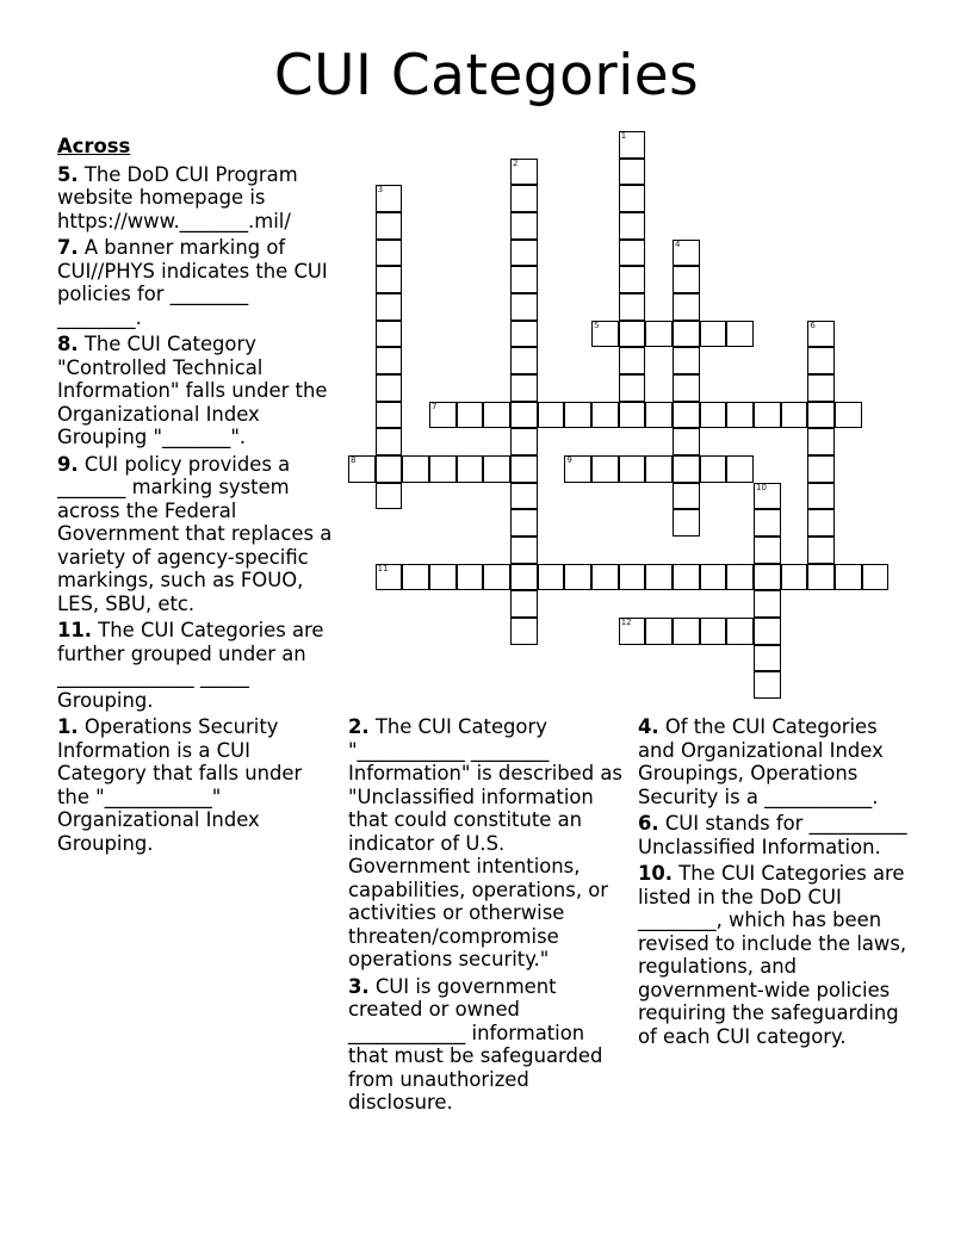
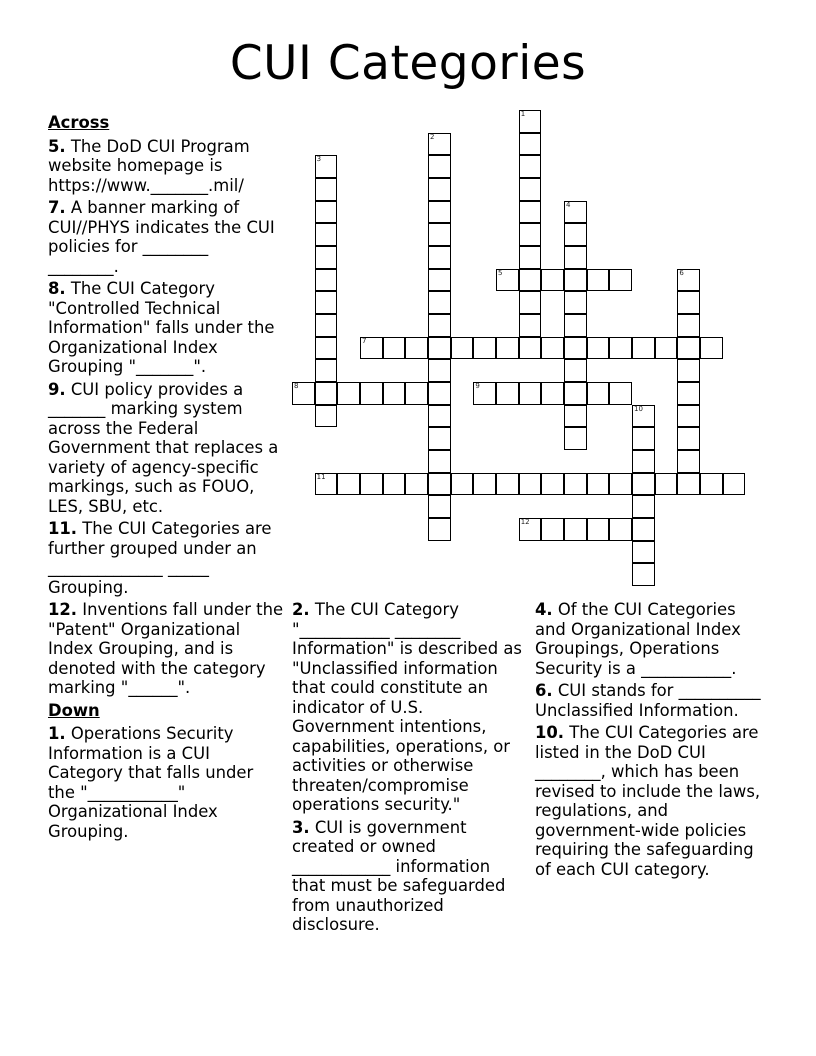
  CUI Categories
  Across
  5. The DoD CUI Program website homepage is https://www._______.mil/
  7. A banner marking of CUI//PHYS indicates the CUI policies for ________ ________.
  8. The CUI Category "Controlled Technical Information" falls under the Organizational Index Grouping "_______".
  9. CUI policy provides a _______ marking system across the Federal Government that replaces a variety of agency-specific markings, such as FOUO, LES, SBU, etc.
  11. The CUI Categories are further grouped under an ______________ _____ Grouping.
+ 12. Inventions fall under the "Patent" Organizational Index Grouping, and is denoted with the category marking "______".
+ Down
  1. Operations Security Information is a CUI Category that falls under the "___________" Organizational Index Grouping.
  2. The CUI Category "___________ ________ Information" is described as "Unclassified information that could constitute an indicator of U.S. Government intentions, capabilities, operations, or activities or otherwise threaten/compromise operations security."
  3. CUI is government created or owned ____________ information that must be safeguarded from unauthorized disclosure.
  4. Of the CUI Categories and Organizational Index Groupings, Operations Security is a ___________.
  6. CUI stands for __________ Unclassified Information.
  10. The CUI Categories are listed in the DoD CUI ________, which has been revised to include the laws, regulations, and government-wide policies requiring the safeguarding of each CUI category.
  1
  2
  3
  4
  5
  6
  7
  8
  9
  10
  11
  12
